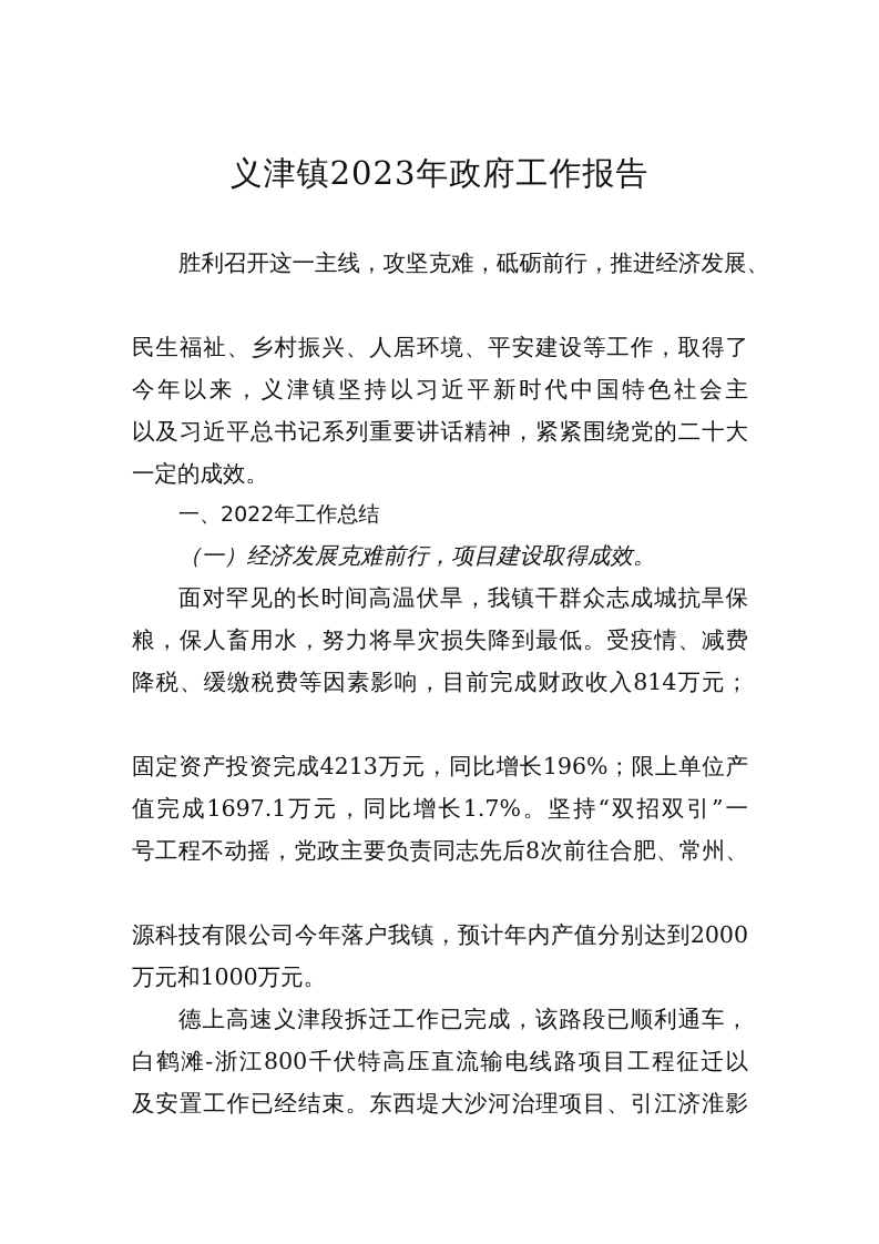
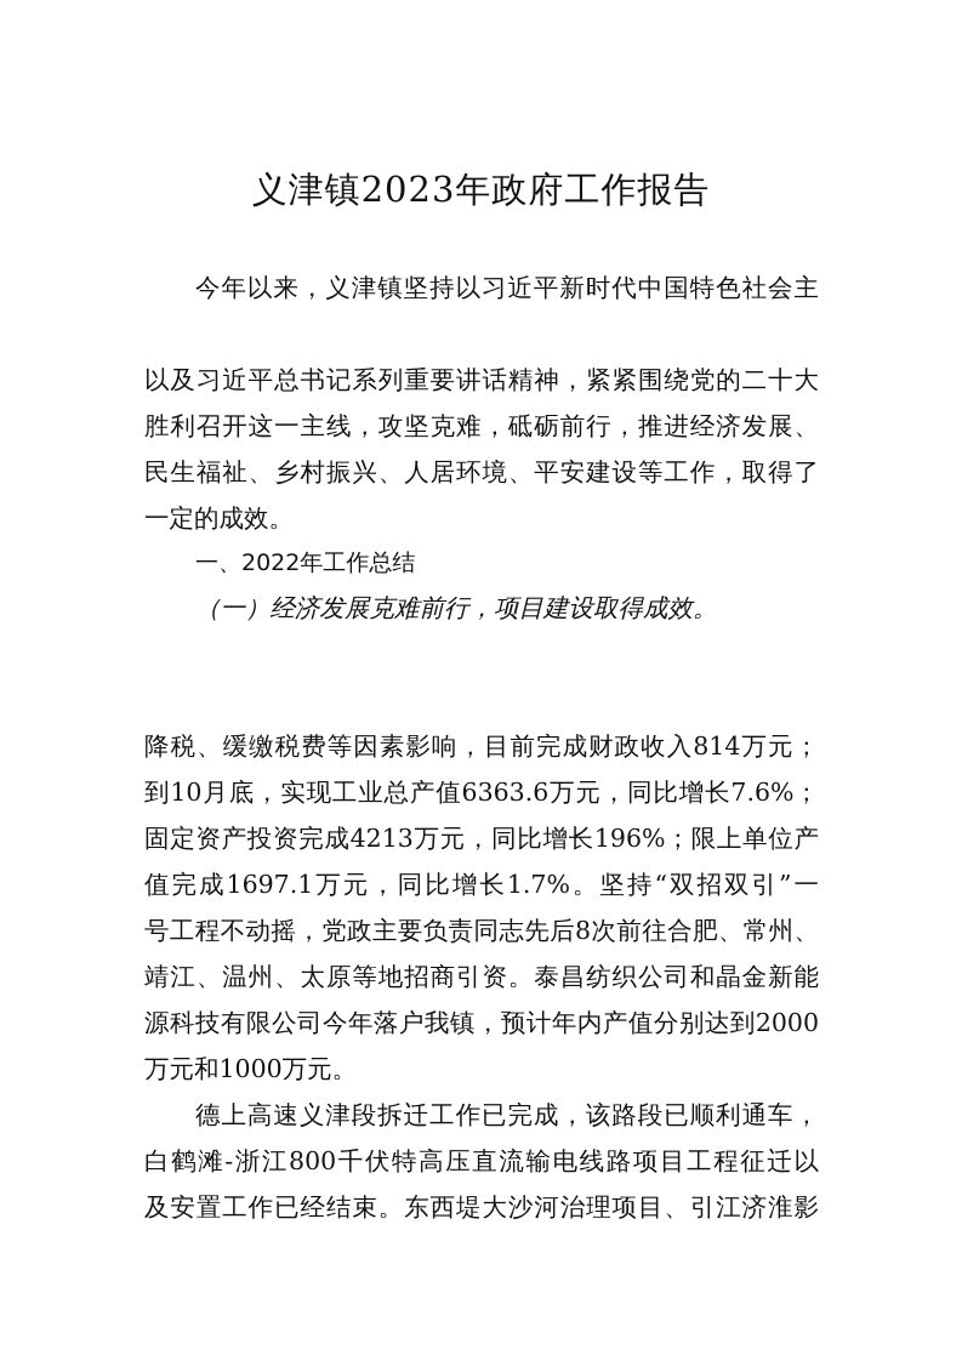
  义津镇2023年政府工作报告
- 胜利召开这一主线，攻坚克难，砥砺前行，推进经济发展、
+ 今年以来，义津镇坚持以习近平新时代中国特色社会主
- 民生福祉、乡村振兴、人居环境、平安建设等工作，取得了
+ 以及习近平总书记系列重要讲话精神，紧紧围绕党的二十大
- 今年以来，义津镇坚持以习近平新时代中国特色社会主
+ 胜利召开这一主线，攻坚克难，砥砺前行，推进经济发展、
- 以及习近平总书记系列重要讲话精神，紧紧围绕党的二十大
+ 民生福祉、乡村振兴、人居环境、平安建设等工作，取得了
  一定的成效。
  一、2022年工作总结
  （一）经济发展克难前行，项目建设取得成效。
- 面对罕见的长时间高温伏旱，我镇干群众志成城抗旱保
- 粮，保人畜用水，努力将旱灾损失降到最低。受疫情、减费
  降税、缓缴税费等因素影响，目前完成财政收入814万元；
+ 到10月底，实现工业总产值6363.6万元，同比增长7.6%；
  固定资产投资完成4213万元，同比增长196%；限上单位产
  值完成1697.1万元，同比增长1.7%。坚持“双招双引”一
  号工程不动摇，党政主要负责同志先后8次前往合肥、常州、
+ 靖江、温州、太原等地招商引资。泰昌纺织公司和晶金新能
  源科技有限公司今年落户我镇，预计年内产值分别达到2000
  万元和1000万元。
  德上高速义津段拆迁工作已完成，该路段已顺利通车，
  白鹤滩-浙江800千伏特高压直流输电线路项目工程征迁以
  及安置工作已经结束。东西堤大沙河治理项目、引江济淮影
